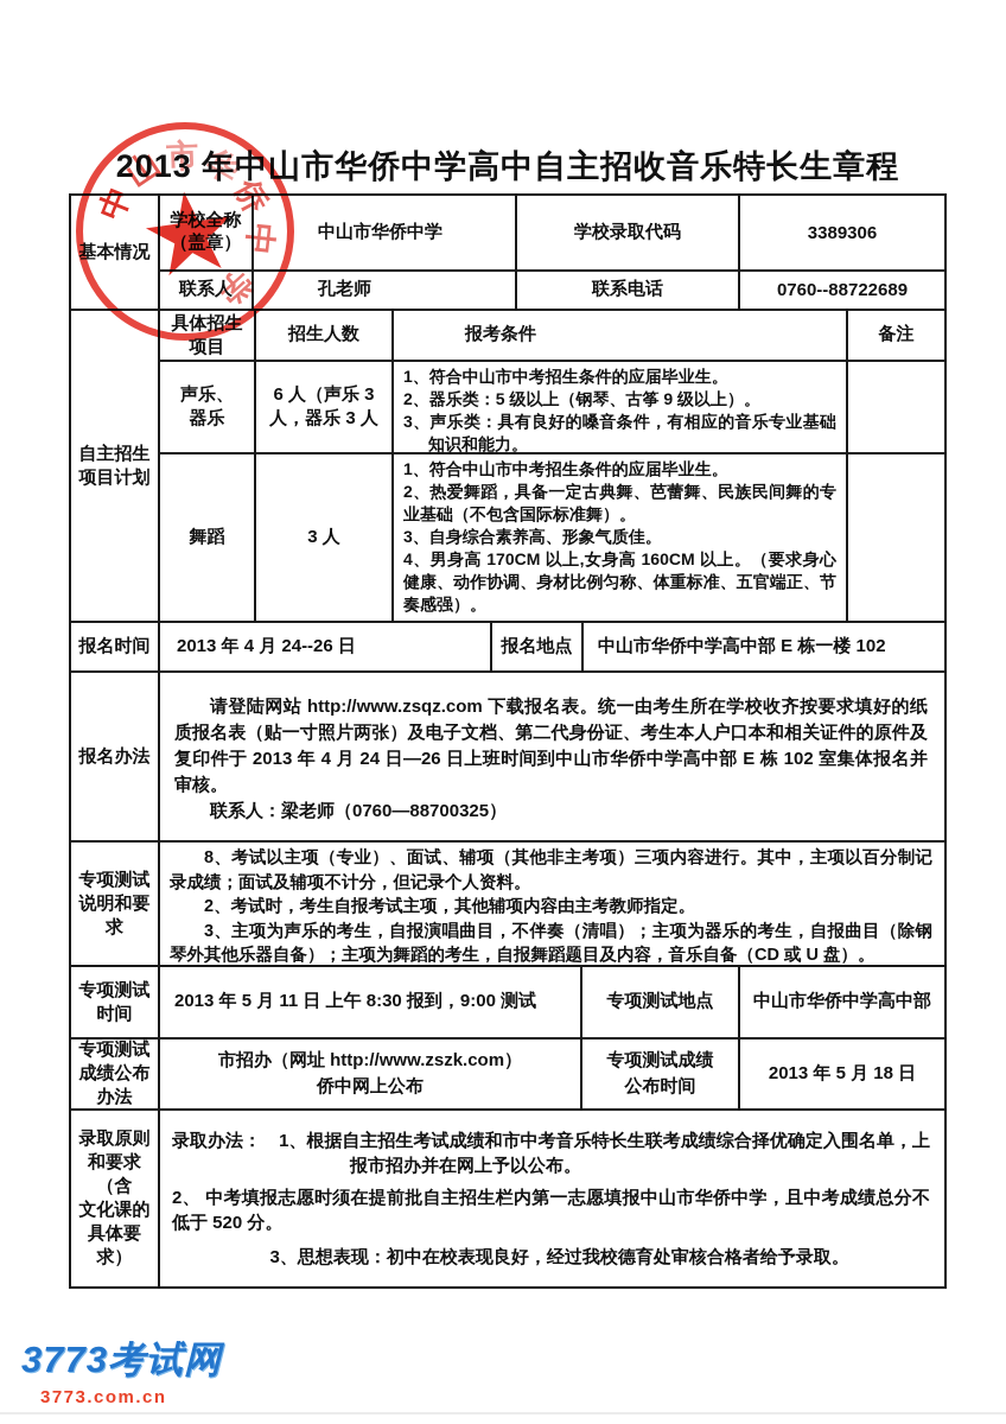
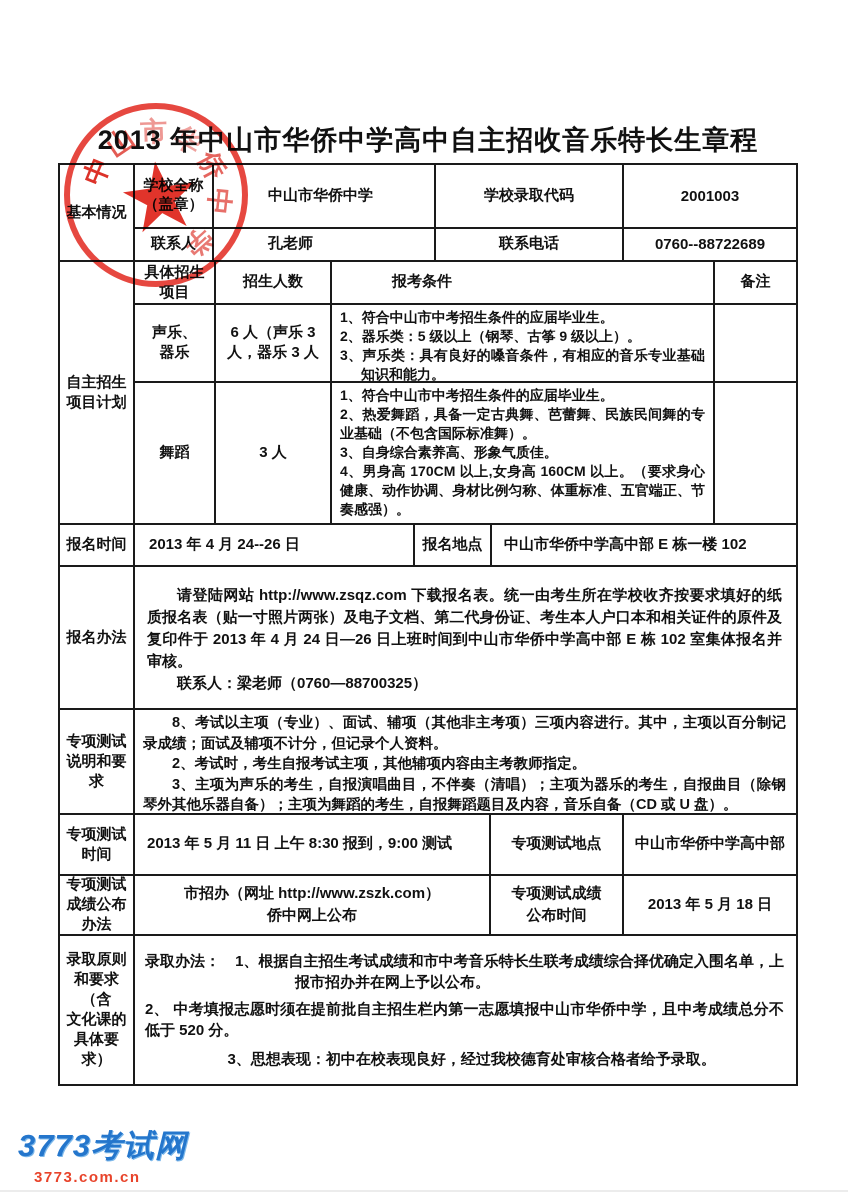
  2013 年中山市华侨中学高中自主招收音乐特长生章程
  基本情况
  学校全称
  （盖章）
  中山市华侨中学
  学校录取代码
- 3389306
+ 2001003
  联系人
  孔老师
  联系电话
  0760--88722689
  自主招生
  项目计划
  具体招生
  项目
  招生人数
  报考条件
  备注
  声乐、
  器乐
  6 人（声乐 3 人，器乐 3 人
  1、符合中山市中考招生条件的应届毕业生。
  2、器乐类：5 级以上（钢琴、古筝 9 级以上）。
  3、声乐类：具有良好的嗓音条件，有相应的音乐专业基础知识和能力。
  舞蹈
  3 人
  1、符合中山市中考招生条件的应届毕业生。
  2、热爱舞蹈，具备一定古典舞、芭蕾舞、民族民间舞的专业基础（不包含国际标准舞）。
  3、自身综合素养高、形象气质佳。
  4、男身高 170CM 以上,女身高 160CM 以上。（要求身心健康、动作协调、身材比例匀称、体重标准、五官端正、节奏感强）。
  报名时间
  2013 年 4 月 24--26 日
  报名地点
  中山市华侨中学高中部 E 栋一楼 102
  报名办法
  请登陆网站 http://www.zsqz.com 下载报名表。统一由考生所在学校收齐按要求填好的纸质报名表（贴一寸照片两张）及电子文档、第二代身份证、考生本人户口本和相关证件的原件及复印件于 2013 年 4 月 24 日—26 日上班时间到中山市华侨中学高中部 E 栋 102 室集体报名并审核。
  联系人：梁老师（0760—88700325）
  专项测试
  说明和要
  求
  8、考试以主项（专业）、面试、辅项（其他非主考项）三项内容进行。其中，主项以百分制记录成绩；面试及辅项不计分，但记录个人资料。
  2、考试时，考生自报考试主项，其他辅项内容由主考教师指定。
  3、主项为声乐的考生，自报演唱曲目，不伴奏（清唱）；主项为器乐的考生，自报曲目（除钢琴外其他乐器自备）；主项为舞蹈的考生，自报舞蹈题目及内容，音乐自备（CD 或 U 盘）。
  专项测试
  时间
  2013 年 5 月 11 日 上午 8:30 报到，9:00 测试
  专项测试地点
  中山市华侨中学高中部
  专项测试
  成绩公布
  办法
  市招办（网址 http://www.zszk.com）
  侨中网上公布
  专项测试成绩
  公布时间
  2013 年 5 月 18 日
  录取原则
  和要求（含
  文化课的
  具体要求）
  录取办法： 1、根据自主招生考试成绩和市中考音乐特长生联考成绩综合择优确定入围名单，上报市招办并在网上予以公布。
  2、 中考填报志愿时须在提前批自主招生栏内第一志愿填报中山市华侨中学，且中考成绩总分不低于 520 分。
  3、思想表现：初中在校表现良好，经过我校德育处审核合格者给予录取。
  3773考试网
  3773.com.cn
